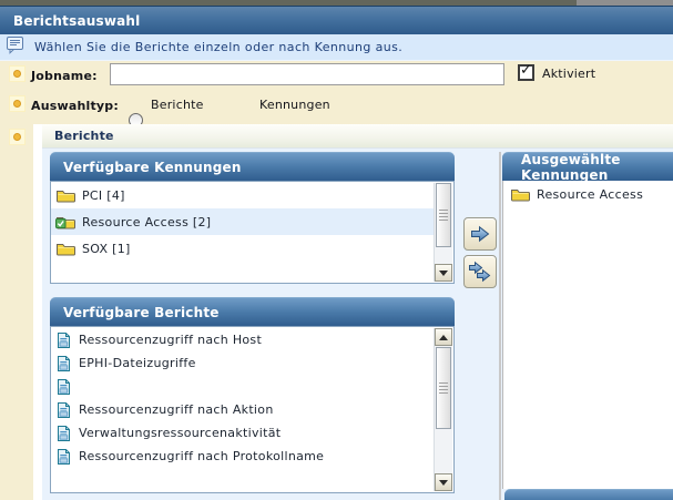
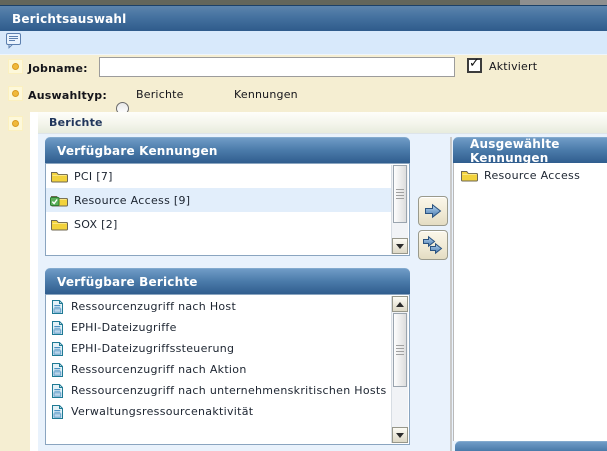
  Berichtsauswahl
- Wählen Sie die Berichte einzeln oder nach Kennung aus.
  Jobname:
  Aktiviert
  Auswahltyp:
  Berichte
  Kennungen
  Berichte
  Verfügbare Kennungen
- PCI [4]
+ PCI [7]
- Resource Access [2]
+ Resource Access [9]
- SOX [1]
+ SOX [2]
  Ausgewählte Kennungen
  Resource Access
  Verfügbare Berichte
  Ressourcenzugriff nach Host
  EPHI-Dateizugriffe
+ EPHI-Dateizugriffssteuerung
  Ressourcenzugriff nach Aktion
+ Ressourcenzugriff nach unternehmenskritischen Hosts
  Verwaltungsressourcenaktivität
- Ressourcenzugriff nach Protokollname
